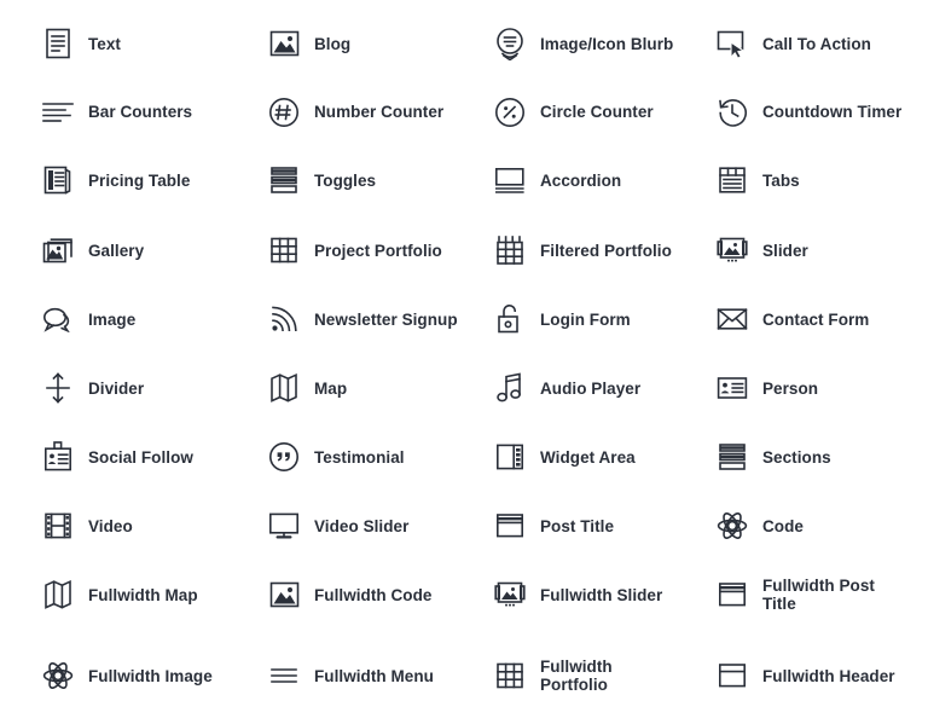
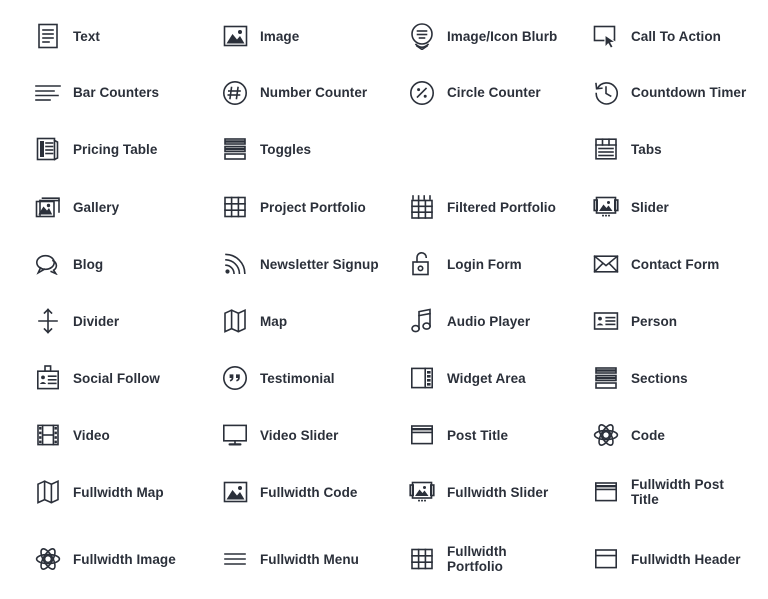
  Text
- Blog
+ Image
  Image/Icon Blurb
  Call To Action
  Bar Counters
  Number Counter
  Circle Counter
  Countdown Timer
  Pricing Table
  Toggles
- Accordion
  Tabs
  Gallery
  Project Portfolio
  Filtered Portfolio
  Slider
- Image
+ Blog
  Newsletter Signup
  Login Form
  Contact Form
  Divider
  Map
  Audio Player
  Person
  Social Follow
  Testimonial
  Widget Area
  Sections
  Video
  Video Slider
  Post Title
  Code
  Fullwidth Map
  Fullwidth Code
  Fullwidth Slider
  Fullwidth Post
  Title
  Fullwidth Image
  Fullwidth Menu
  Fullwidth
  Portfolio
  Fullwidth Header
